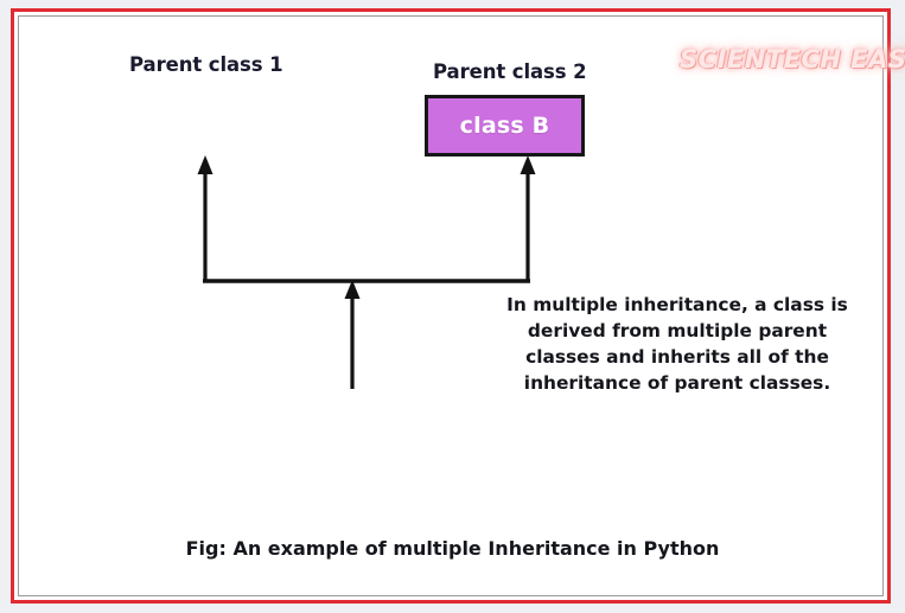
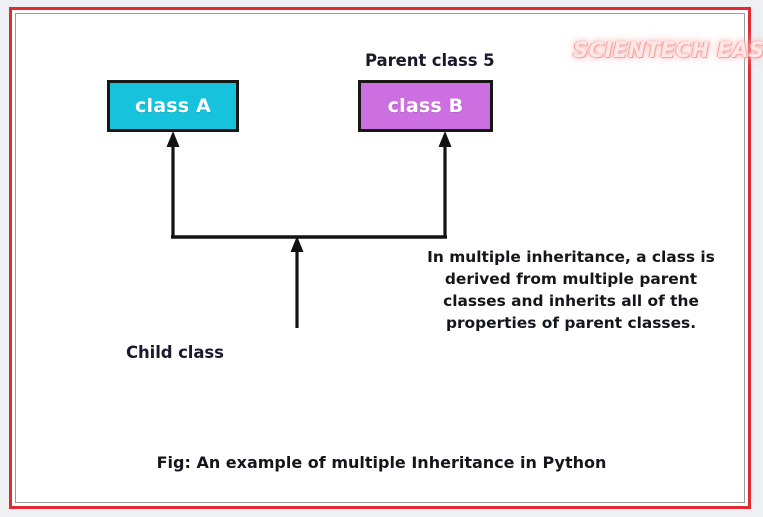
  SCIENTECH EAS
- Parent class 1
- Parent class 2
+ Parent class 5
+ Child class
+ class A
  class B
- In multiple inheritance, a class is derived from multiple parent classes and inherits all of the inheritance of parent classes.
+ In multiple inheritance, a class is derived from multiple parent classes and inherits all of the properties of parent classes.
  Fig: An example of multiple Inheritance in Python
